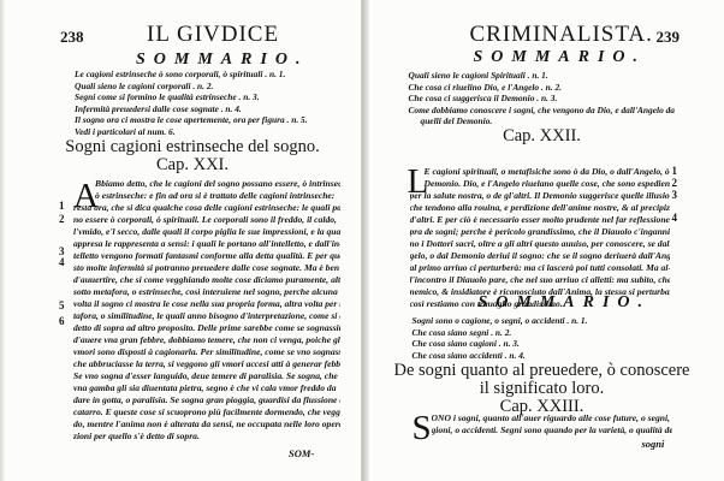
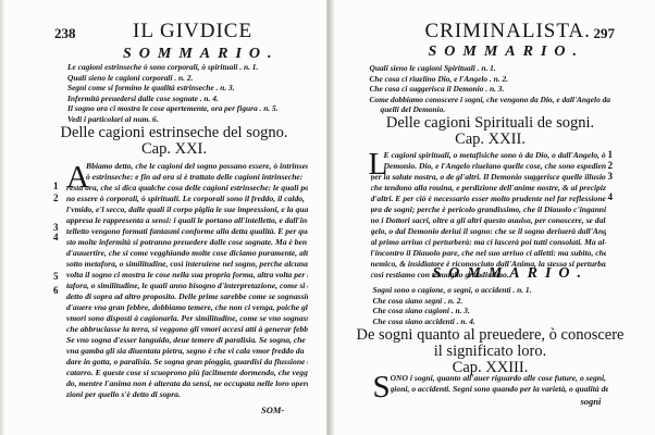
  238
  IL GIVDICE
  SOMMARIO.
  Le cagioni estrinseche ò sono corporali, ò spirituali . n. 1.
  Quali sieno le cagioni corporali . n. 2.
  Segni come si formino le qualità estrinseche . n. 3.
  Infermità preuedersi dalle cose sognate . n. 4.
  Il sogno ora ci mostra le cose apertemente, ora per figura . n. 5.
  Vedi i particolari al num. 6.
- Sogni cagioni estrinseche del sogno.
+ Delle cagioni estrinseche del sogno.
  Cap. XXI.
  A
  1
  2
  3
  4
  5
  6
  Bbiamo detto, che le cagioni del sogno possano essere, ò intrinsec
  ò estrinseche: e fin ad ora si è trattato delle cagioni intrinseche:
  resta ora, che si dica qualche cosa delle cagioni estrinseche: le quali po
  no essere ò corporali, ò spirituali. Le corporali sono il freddo, il caldo,
  l'vmido, e'l secco, dalle quali il corpo piglia le sue impressioni, e la qua
  appresa le rappresenta a sensi: i quali le portano all'intelletto, e dall'in
  telletto vengono formati fantasmi conforme alla detta qualità. E per qu
  sto molte infermità si potranno preuedere dalle cose sognate. Ma è ben
  d'auuertire, che si come vegghiando molte cose diciamo puramente, alt
- sotto metafora, o estrinseche, così interuiene nel sogno, perche alcuna
+ sotto metafora, o similitudine, così interuiene nel sogno, perche alcuna
  volta il sogno ci mostra le cose nella sua propria forma, altra volta per
  tafora, o similitudine, le quali anno bisogno d'interpretazione, come si
  detto di sopra ad altro proposito. Delle prime sarebbe come se sognassi
  d'auere vna gran febbre, dobbiamo temere, che non ci venga, poiche gl
  vmori sono disposti à cagionarla. Per similitudine, come se vno sognas
  che abbruciasse la terra, si veggono gli vmori accesi atti à generar febb
  Se vno sogna d'esser languido, deue temere di paralisia. Se sogna, che
  vna gamba gli sia diuentata pietra, segno è che vi cala vmor freddo da
  dare in gotta, o paralisia. Se sogna gran pioggia, guardisi da flussione
  catarro. E queste cose si scuoprono più facilmente dormendo, che vegg
  do, mentre l'anima non è alterata da sensi, ne occupata nelle loro oper
  zioni per quello s'è detto di sopra.
  SOM-
  CRIMINALISTA.
- 239
+ 297
  SOMMARIO.
  Quali sieno le cagioni Spirituali . n. 1.
  Che cosa ci riuelino Dio, e l'Angelo . n. 2.
  Che cosa ci suggerisca il Demonio . n. 3.
  Come dobbiamo conoscere i sogni, che vengono da Dio, e dall'Angelo da
  quelli del Demonio.
+ Delle cagioni Spirituali de sogni.
  Cap. XXII.
  L
  E cagioni spirituali, o metafisiche sono ò da Dio, o dall'Angelo, ò
  Demonio. Dio, e l'Angelo riuelano quelle cose, che sono espedien
  per la salute nostra, o de gl'altri. Il Demonio suggerisce quelle illusio
  che tendono alla rouina, e perdizione dell'anime nostre, & al precipiz
  d'altri. E per ciò è necessario esser molto prudente nel far reflessione
  pra de sogni; perche è pericolo grandissimo, che il Diauolo c'inganni
  no i Dottori sacri, oltre a gli altri questo auuiso, per conoscere, se dal
  gelo, o dal Demonio deriui il sogno: che se il sogno deriuerà dall'Ang
  al primo arriuo ci perturberà: ma ci lascerà poi tutti consolati. Ma al
  l'incontro il Diauolo pare, che nel suo arriuo ci alletti: ma subito, ch
  nemico, & insidiatore è riconosciuto dall'Anima, la stessa si perturba
  così restiamo con trauaglio grandissimo.
  1
  2
  3
  4
  SOMMARIO.
  Sogni sono o cagione, o segni, o accidenti . n. 1.
  Che cosa siano segni . n. 2.
  Che cosa siano cagioni . n. 3.
  Che cosa siano accidenti . n. 4.
  De sogni quanto al preuedere, ò conoscere
  il significato loro.
  Cap. XXIII.
  S
  ONO i sogni, quanto all'auer riguardo alle cose future, o segni,
  gioni, o accidenti. Segni sono quando per la varietà, o qualità de
  sogni
